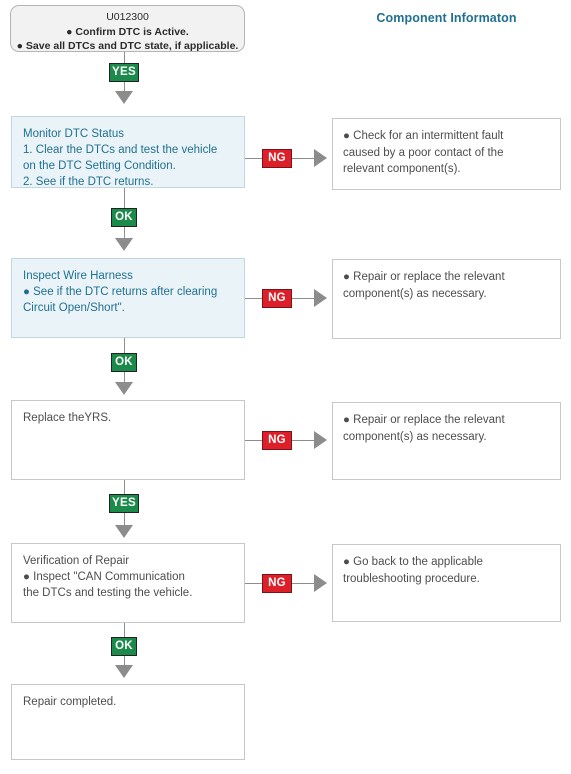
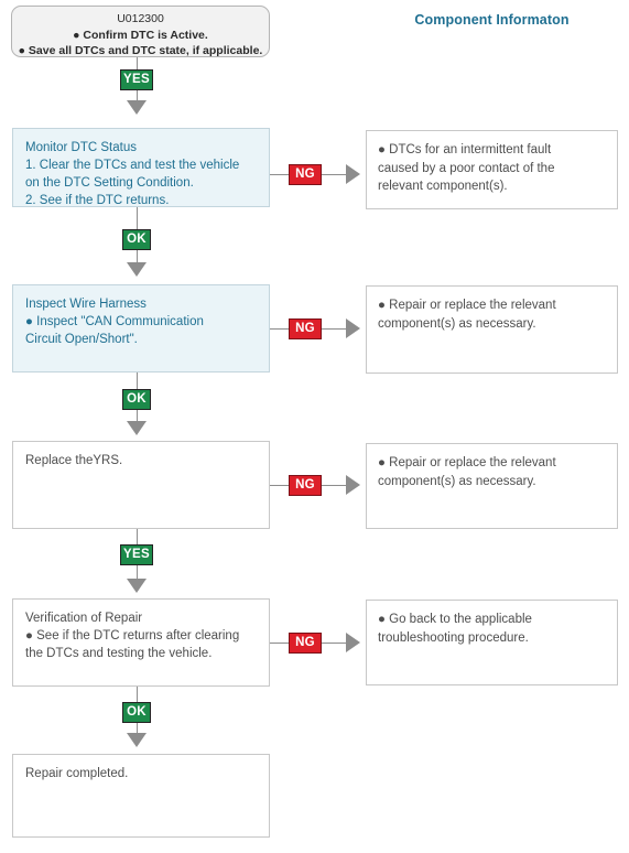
  Component Informaton
  U012300
  ● Confirm DTC is Active.
  ● Save all DTCs and DTC state, if applicable.
  YES
  Monitor DTC Status
  1. Clear the DTCs and test the vehicle
  on the DTC Setting Condition.
  2. See if the DTC returns.
  NG
- ● Check for an intermittent fault
+ ● DTCs for an intermittent fault
  caused by a poor contact of the
  relevant component(s).
  OK
  Inspect Wire Harness
- ● See if the DTC returns after clearing
+ ● Inspect "CAN Communication
  Circuit Open/Short".
  NG
  ● Repair or replace the relevant
  component(s) as necessary.
  OK
  Replace theYRS.
  NG
  ● Repair or replace the relevant
  component(s) as necessary.
  YES
  Verification of Repair
- ● Inspect "CAN Communication
+ ● See if the DTC returns after clearing
  the DTCs and testing the vehicle.
  NG
  ● Go back to the applicable
  troubleshooting procedure.
  OK
  Repair completed.
